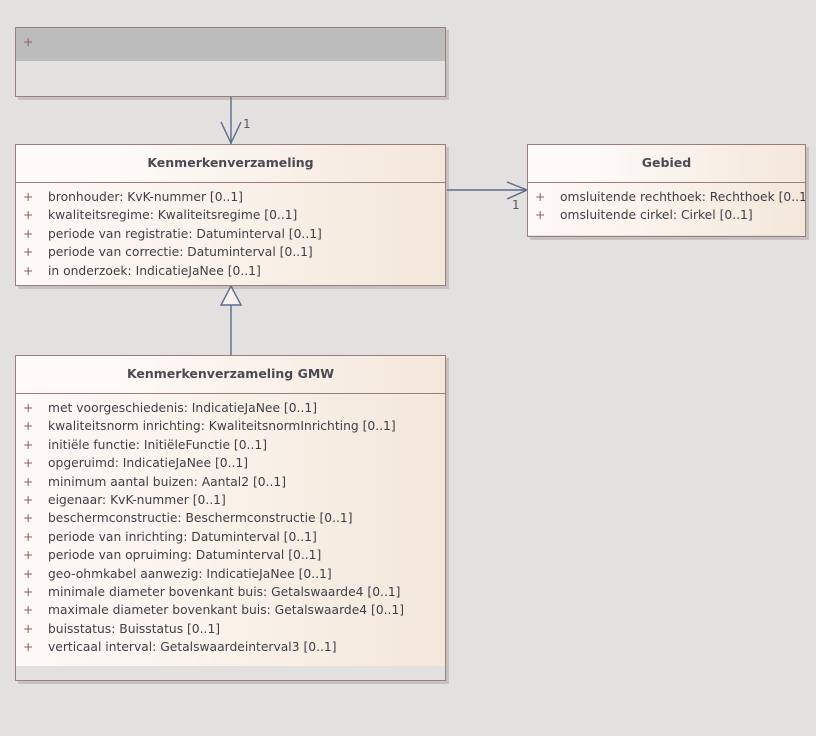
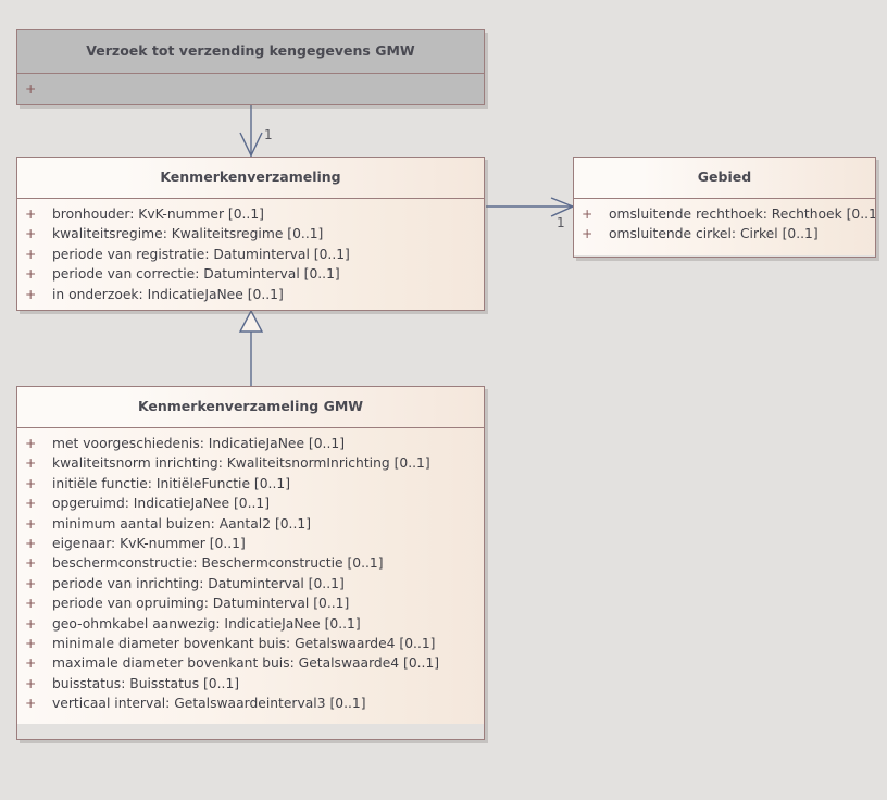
  1
  1
+ Verzoek tot verzending kengegevens GMW
  +
  Kenmerkenverzameling
  +
  bronhouder: KvK-nummer [0..1]
  +
  kwaliteitsregime: Kwaliteitsregime [0..1]
  +
  periode van registratie: Datuminterval [0..1]
  +
  periode van correctie: Datuminterval [0..1]
  +
  in onderzoek: IndicatieJaNee [0..1]
  Gebied
  +
  omsluitende rechthoek: Rechthoek [0..1
  +
  omsluitende cirkel: Cirkel [0..1]
  Kenmerkenverzameling GMW
  +
  met voorgeschiedenis: IndicatieJaNee [0..1]
  +
  kwaliteitsnorm inrichting: KwaliteitsnormInrichting [0..1]
  +
  initiële functie: InitiëleFunctie [0..1]
  +
  opgeruimd: IndicatieJaNee [0..1]
  +
  minimum aantal buizen: Aantal2 [0..1]
  +
  eigenaar: KvK-nummer [0..1]
  +
  beschermconstructie: Beschermconstructie [0..1]
  +
  periode van inrichting: Datuminterval [0..1]
  +
  periode van opruiming: Datuminterval [0..1]
  +
  geo-ohmkabel aanwezig: IndicatieJaNee [0..1]
  +
  minimale diameter bovenkant buis: Getalswaarde4 [0..1]
  +
  maximale diameter bovenkant buis: Getalswaarde4 [0..1]
  +
  buisstatus: Buisstatus [0..1]
  +
  verticaal interval: Getalswaardeinterval3 [0..1]
